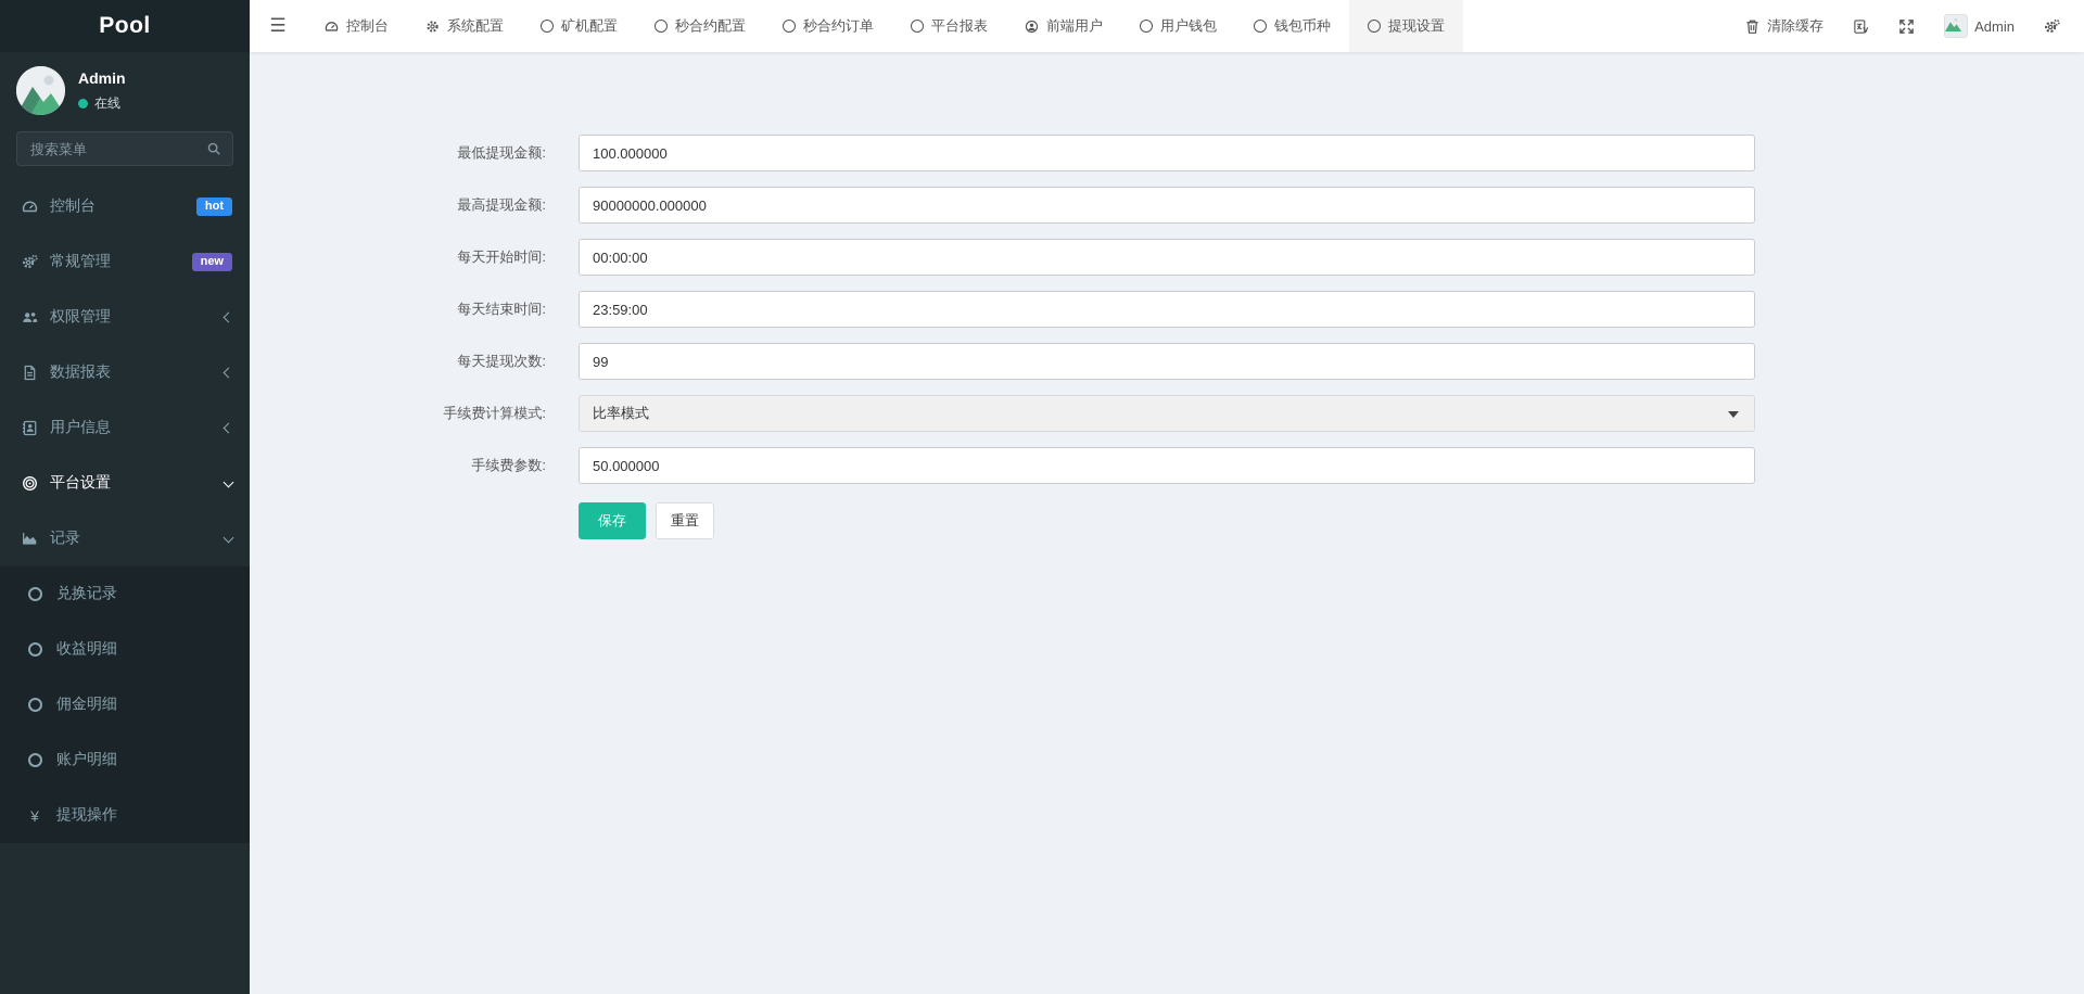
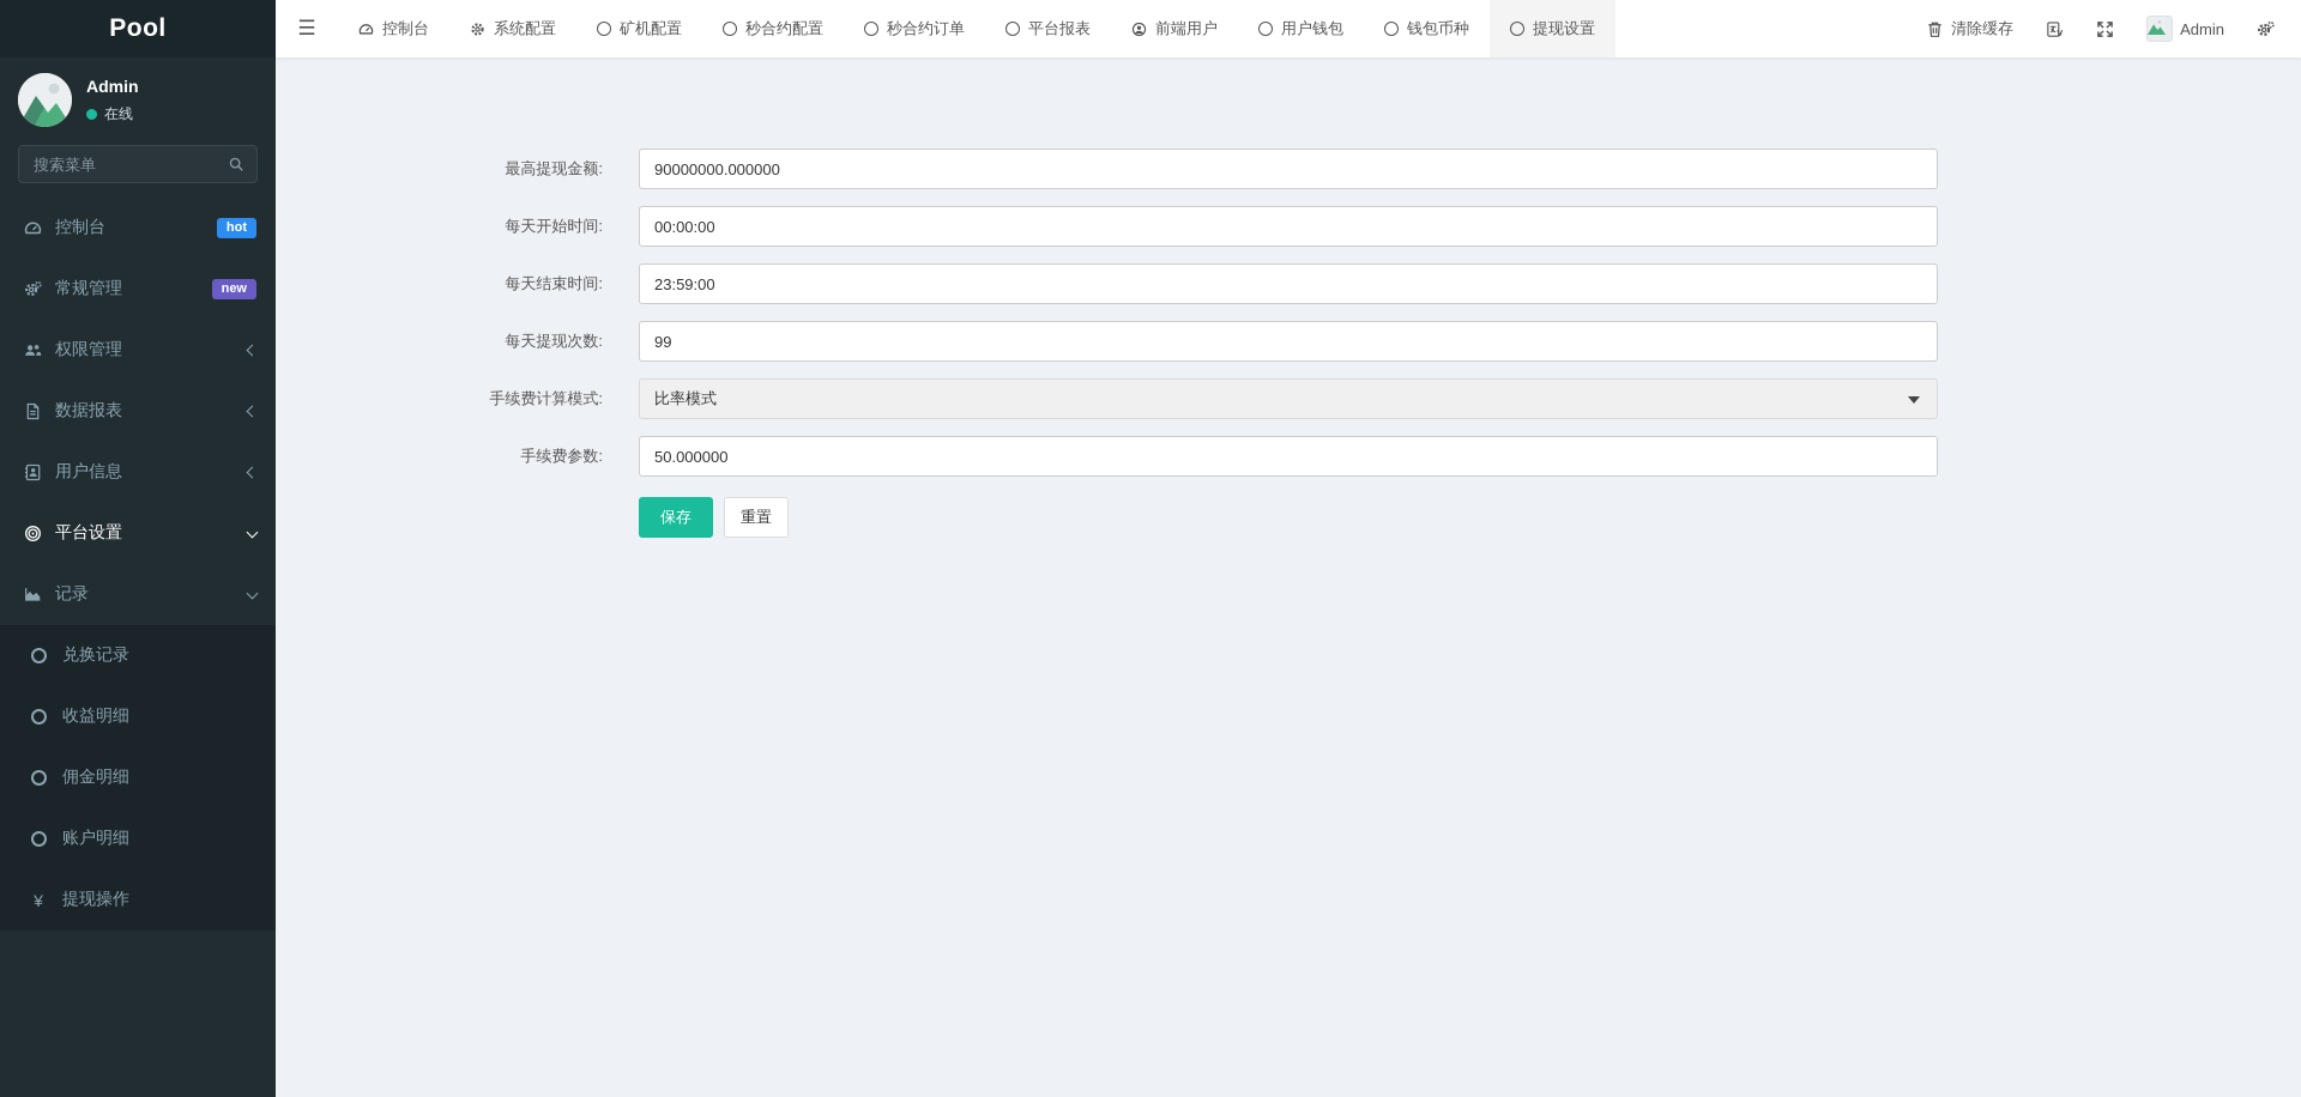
  Pool
  Admin
  在线
  搜索菜单
  控制台
  hot
  常规管理
  new
  权限管理
  数据报表
  用户信息
  平台设置
  记录
  兑换记录
  收益明细
  佣金明细
  账户明细
  ¥
  提现操作
  ☰
  控制台
  系统配置
  矿机配置
  秒合约配置
  秒合约订单
  平台报表
  前端用户
  用户钱包
  钱包币种
  提现设置
  清除缓存
  Admin
- 最低提现金额:
- 100.000000
  最高提现金额:
  90000000.000000
  每天开始时间:
  00:00:00
  每天结束时间:
  23:59:00
  每天提现次数:
  99
  手续费计算模式:
  比率模式
  手续费参数:
  50.000000
  保存
  重置
